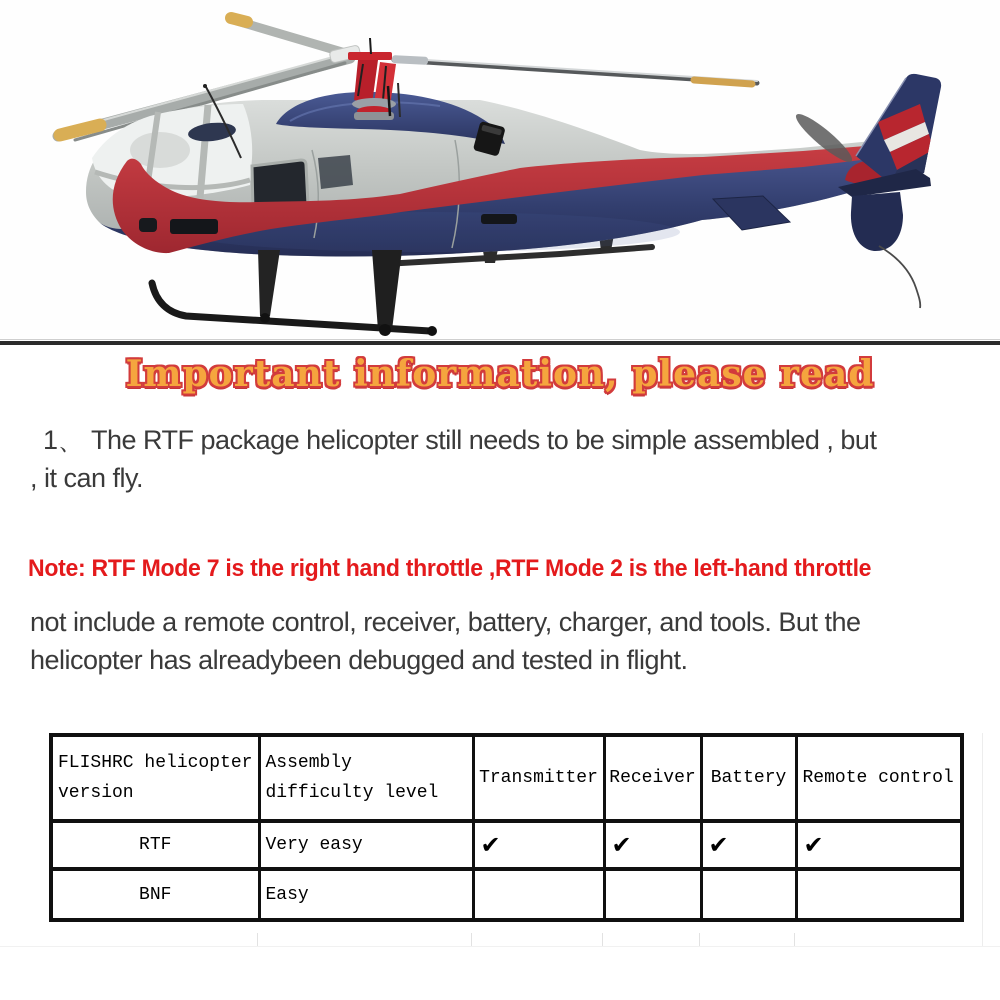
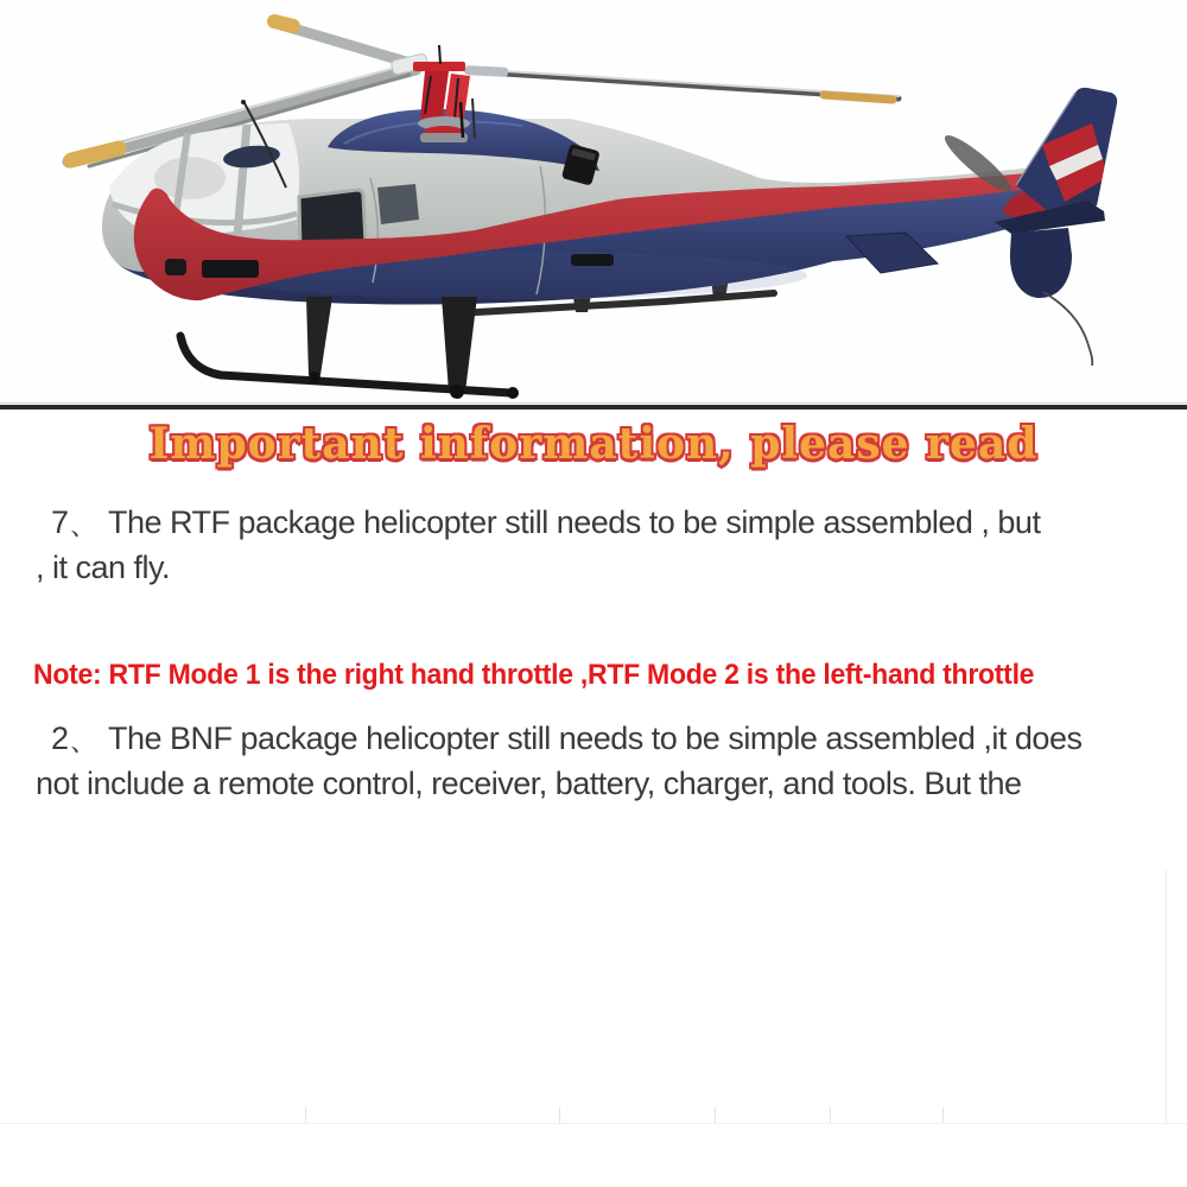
  Important information, please read
- 1、 The RTF package helicopter still needs to be simple assembled , but
+ 7、 The RTF package helicopter still needs to be simple assembled , but
  , it can fly.
- Note: RTF Mode 7 is the right hand throttle ,RTF Mode 2 is the left-hand throttle
+ Note: RTF Mode 1 is the right hand throttle ,RTF Mode 2 is the left-hand throttle
+ 2、 The BNF package helicopter still needs to be simple assembled ,it does
  not include a remote control, receiver, battery, charger, and tools. But the
- helicopter has alreadybeen debugged and tested in flight.
- FLISHRC helicopter version	Assembly difficulty level	Transmitter	Receiver	Battery	Remote control
- RTF	Very easy	✔	✔	✔	✔
- BNF	Easy
